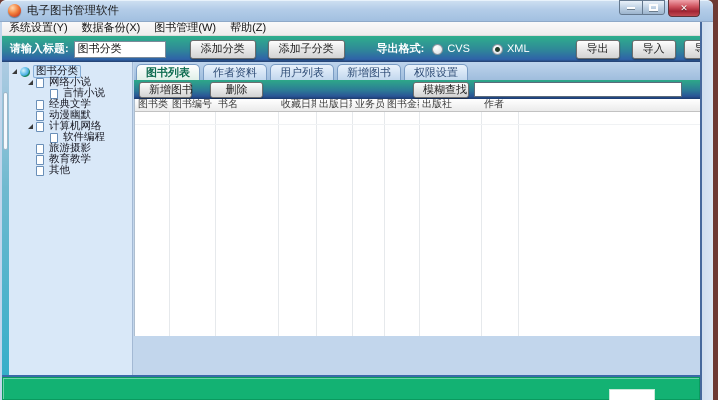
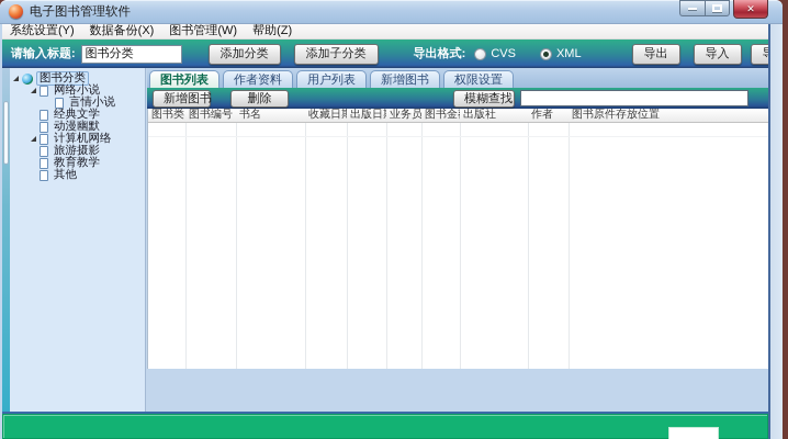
  电子图书管理软件
  ✕
  系统设置(Y)
  数据备份(X)
  图书管理(W)
  帮助(Z)
  请输入标题:
  图书分类
  添加分类
  添加子分类
  导出格式:
  CVS
  XML
  导出
  导入
  图书分类
  网络小说
  言情小说
  经典文学
  动漫幽默
  计算机网络
- 软件编程
  旅游摄影
  教育教学
  其他
  图书列表
  作者资料
  用户列表
  新增图书
  权限设置
  新增图书
  删除
  模糊查找
  图书类
  图书编号
  书名
  收藏日
  出版日
  业务员
  图书金
  出版社
  作者
+ 图书原件存放位置
